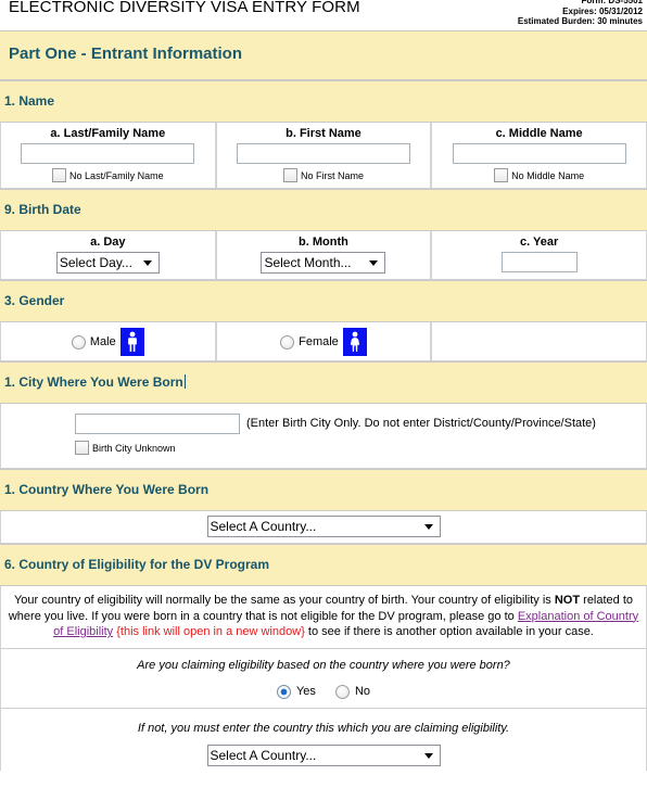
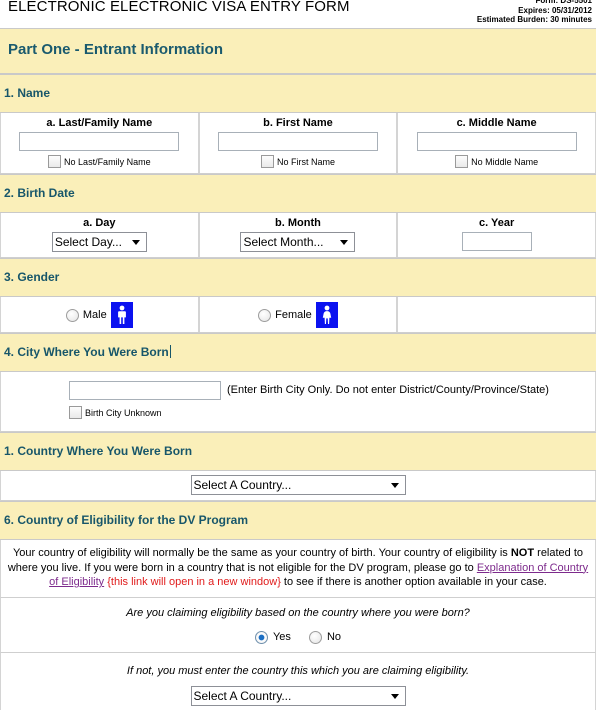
- ELECTRONIC DIVERSITY VISA ENTRY FORM
+ ELECTRONIC ELECTRONIC VISA ENTRY FORM
  Form: DS-5501
  Expires: 05/31/2012
  Estimated Burden: 30 minutes
  Part One - Entrant Information
  1. Name
  a. Last/Family Name
  No Last/Family Name
  b. First Name
  No First Name
  c. Middle Name
  No Middle Name
- 9. Birth Date
+ 2. Birth Date
  a. Day
  Select Day...
  b. Month
  Select Month...
  c. Year
  3. Gender
  Male
  Female
- 1. City Where You Were Born
+ 4. City Where You Were Born
  (Enter Birth City Only. Do not enter District/County/Province/State)
  Birth City Unknown
  1. Country Where You Were Born
  Select A Country...
  6. Country of Eligibility for the DV Program
  Your country of eligibility will normally be the same as your country of birth. Your country of eligibility is NOT related to where you live. If you were born in a country that is not eligible for the DV program, please go to Explanation of Country of Eligibility {this link will open in a new window} to see if there is another option available in your case.
  Are you claiming eligibility based on the country where you were born?
  Yes
  No
  If not, you must enter the country this which you are claiming eligibility.
  Select A Country...
